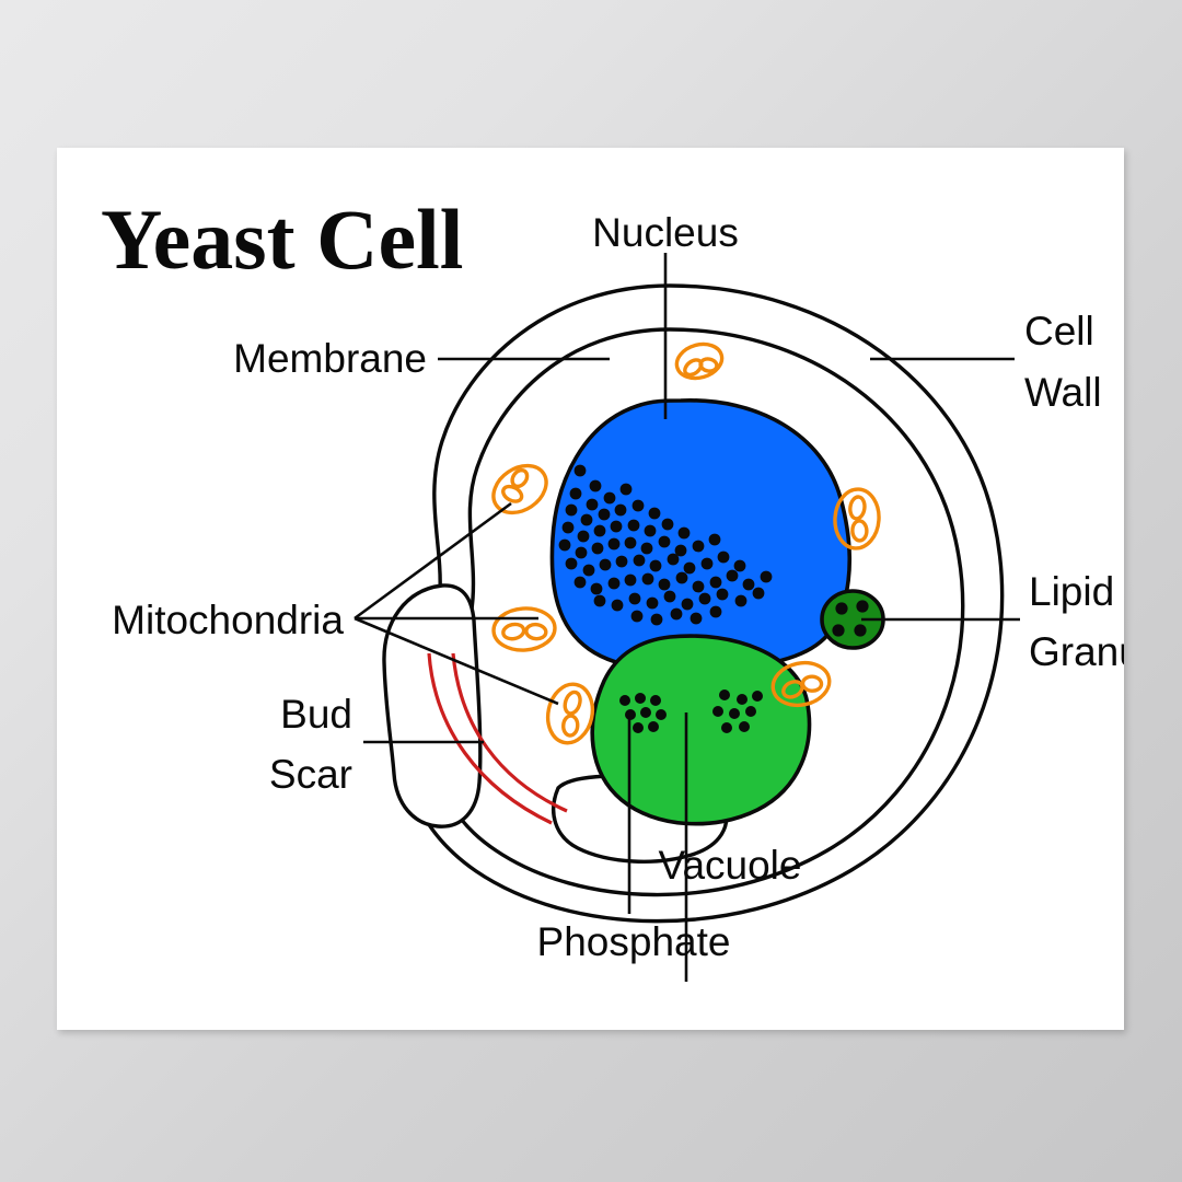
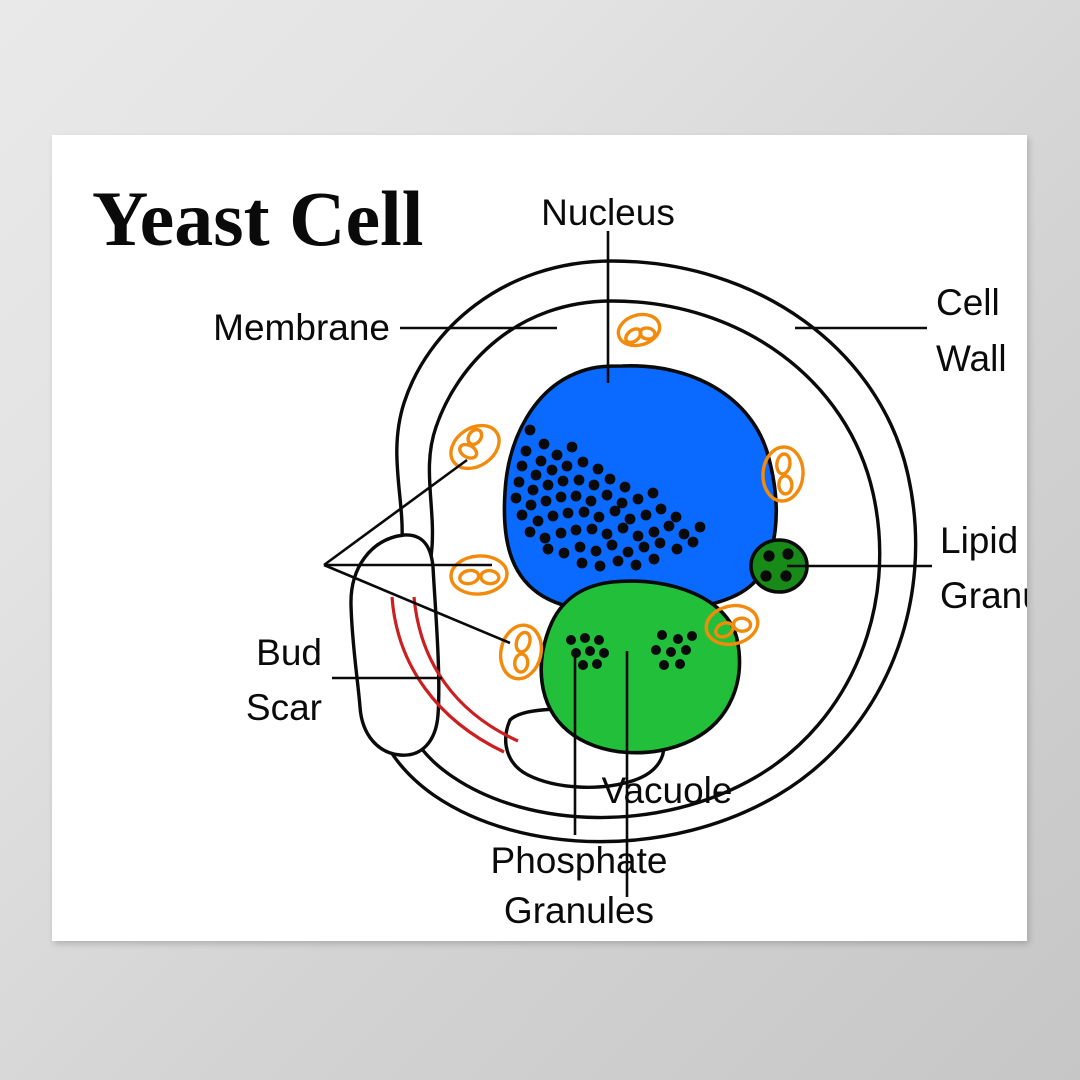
  Yeast Cell
  Nucleus
  Membrane
  Cell
  Wall
  Lipid
- Mitochondria
  Bud
  Scar
  Vacuole
  Phosphate
+ Granules
